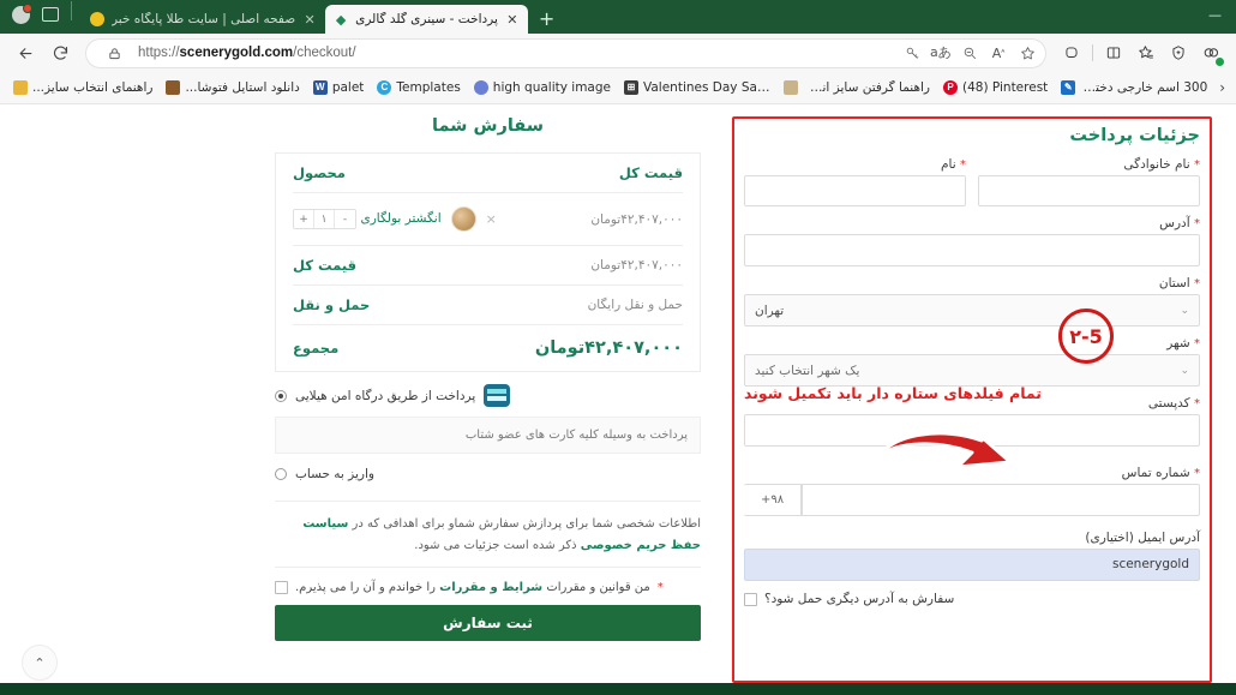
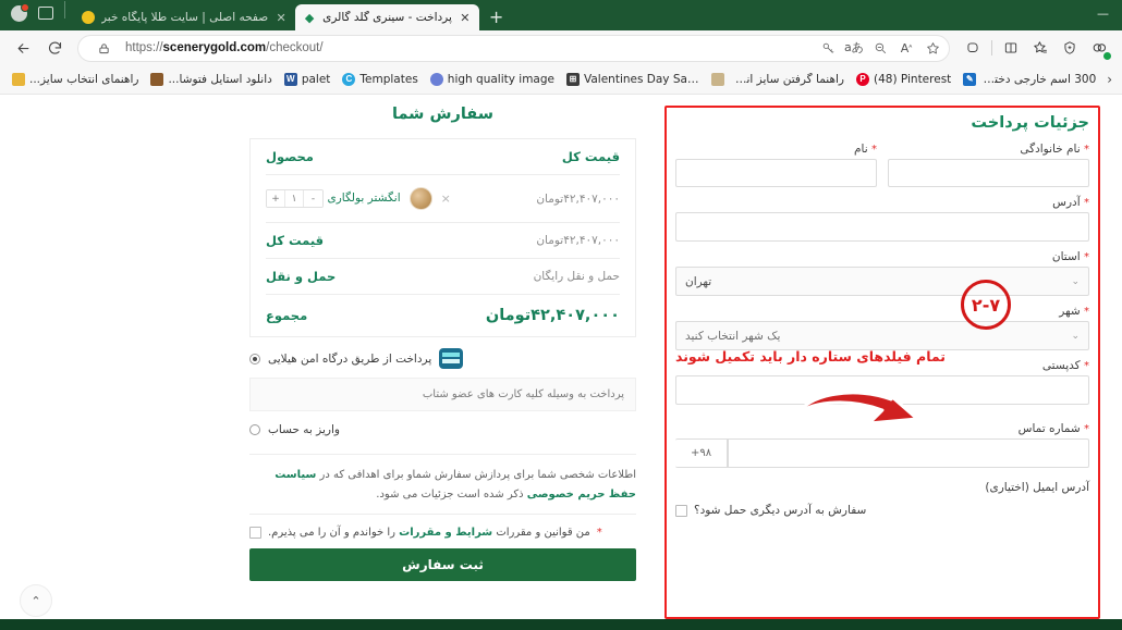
  صفحه اصلی | سایت طلا پایگاه خبر
  ✕
  ◆
  پرداخت - سینری گلد گالری
  ✕
  +
  —
  https://scenerygold.com/checkout/
  aあ
  A
  ᴬ
  راهنمای انتخاب سایز...
  دانلود استایل فتوشا...
  W
  palet
  C
  Templates
  high quality image
  ⊞
  Valentines Day Sale
  راهنما گرفتن سایز انگ.
  P
  (48) Pinterest
  ✎
  300 اسم خارجی دخترا.
  ›
  جزئیات پرداخت
  * نام خانوادگی
  * نام
  * آدرس
  * استان
  ⌄
  تهران
  * شهر
  ⌄
  یک شهر انتخاب کنید
  * کدپستی
  * شماره تماس
  ۹۸+
  آدرس ایمیل (اختیاری)
- scenerygold
  سفارش به آدرس دیگری حمل شود؟
- ۲-5
+ ۲-۷
  تمام فیلدهای ستاره دار باید تکمیل شوند
  سفارش شما
  قیمت کل
  محصول
  ۴۲,۴۰۷,۰۰۰تومان
  ×
  انگشتر بولگاری
  +
  ۱
  -
  ۴۲,۴۰۷,۰۰۰تومان
  قیمت کل
  حمل و نقل رایگان
  حمل و نقل
  ۴۲,۴۰۷,۰۰۰تومان
  مجموع
  پرداخت از طریق درگاه امن هیلایی
  پرداخت به وسیله کلیه کارت های عضو شتاب
  واریز به حساب
  اطلاعات شخصی شما برای پردازش سفارش شماو برای اهدافی که در سیاست حفظ حریم خصوصی ذکر شده است جزئیات می شود.
  *
  من قوانین و مقررات شرایط و مقررات را خواندم و آن را می پذیرم.
  ثبت سفارش
  ⌃
